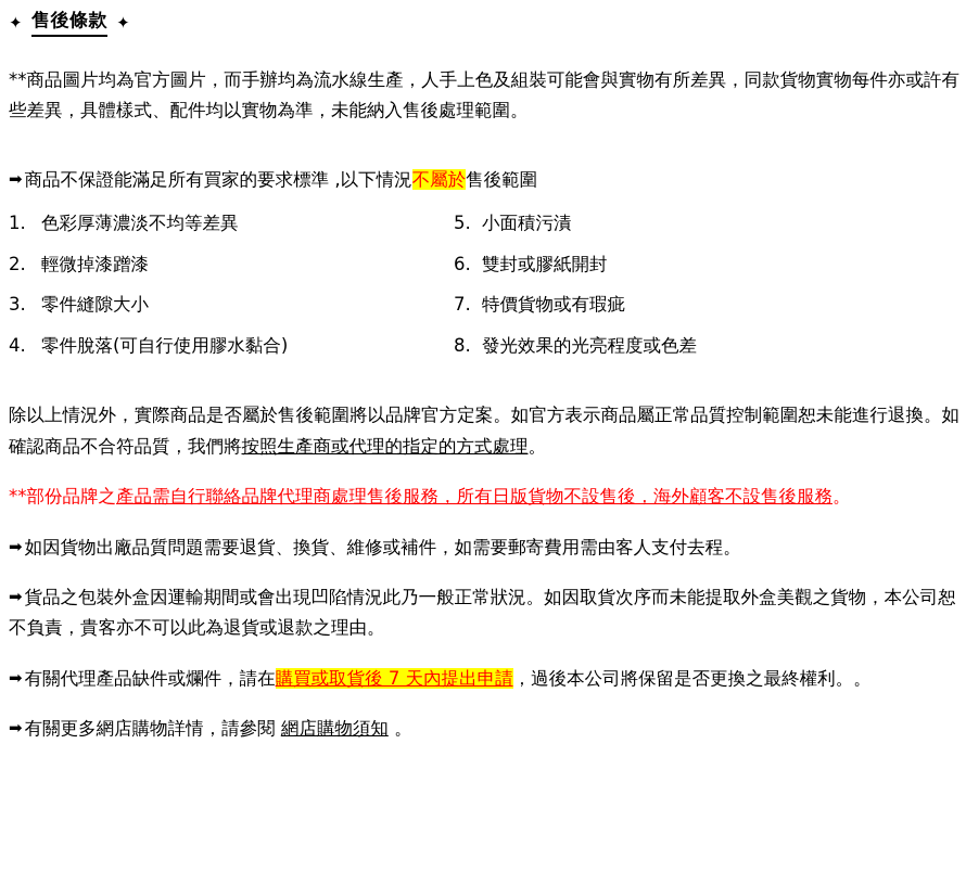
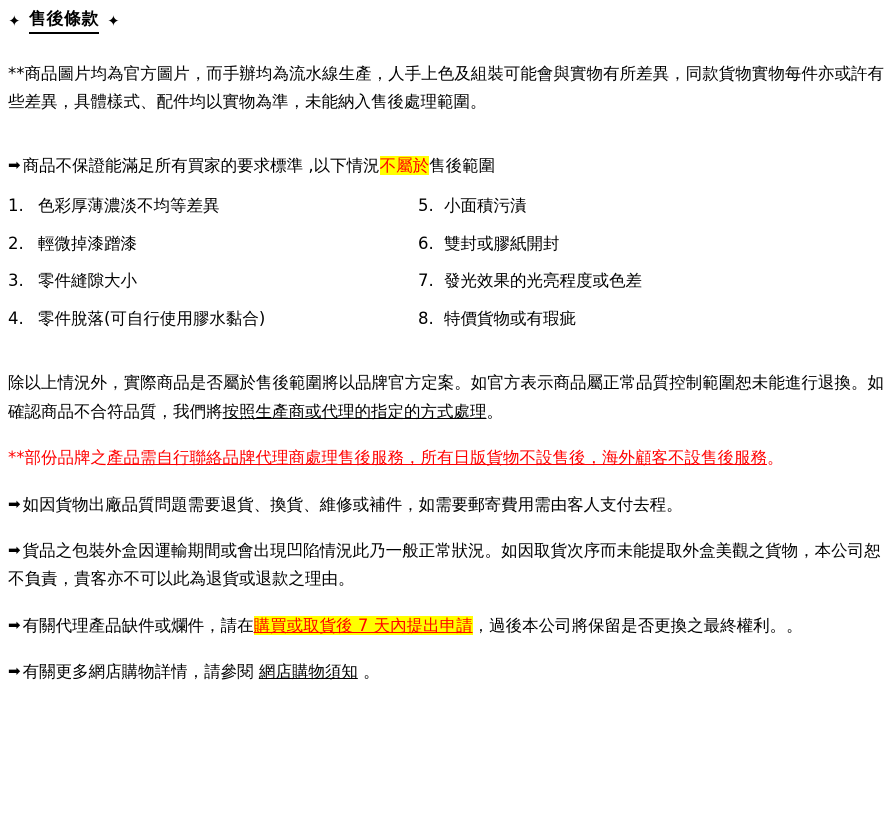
  ✦
  售後條款
  ✦
  **商品圖片均為官方圖片，而手辦均為流水線生產，人手上色及組裝可能會與實物有所差異，同款貨物實物每件亦或許有些差異，具體樣式、配件均以實物為準，未能納入售後處理範圍。
  ➡商品不保證能滿足所有買家的要求標準 ,以下情況不屬於售後範圍
  1.
  色彩厚薄濃淡不均等差異
  2.
  輕微掉漆蹭漆
  3.
  零件縫隙大小
  4.
  零件脫落(可自行使用膠水黏合)
  5.
  小面積污漬
  6.
  雙封或膠紙開封
  7.
- 特價貨物或有瑕疵
+ 發光效果的光亮程度或色差
  8.
- 發光效果的光亮程度或色差
+ 特價貨物或有瑕疵
  除以上情況外，實際商品是否屬於售後範圍將以品牌官方定案。如官方表示商品屬正常品質控制範圍恕未能進行退換。如確認商品不合符品質，我們將按照生產商或代理的指定的方式處理。
  **部份品牌之產品需自行聯絡品牌代理商處理售後服務，所有日版貨物不設售後，海外顧客不設售後服務。
  ➡如因貨物出廠品質問題需要退貨、換貨、維修或補件，如需要郵寄費用需由客人支付去程。
  ➡貨品之包裝外盒因運輸期間或會出現凹陷情況此乃一般正常狀況。如因取貨次序而未能提取外盒美觀之貨物，本公司恕不負責，貴客亦不可以此為退貨或退款之理由。
  ➡有關代理產品缺件或爛件，請在購買或取貨後 7 天內提出申請，過後本公司將保留是否更換之最終權利。。
  ➡有關更多網店購物詳情，請參閱 網店購物須知 。
